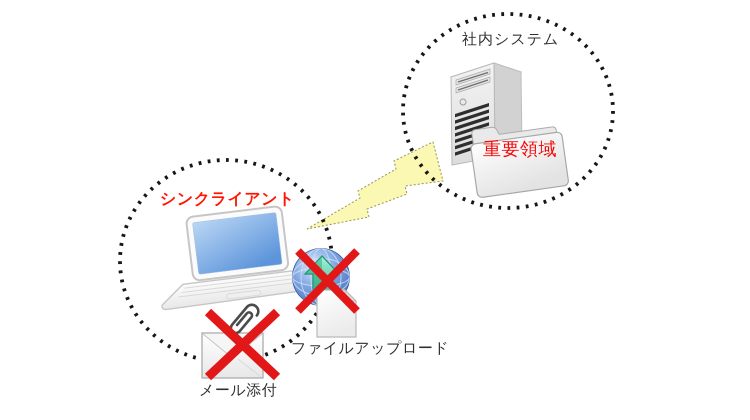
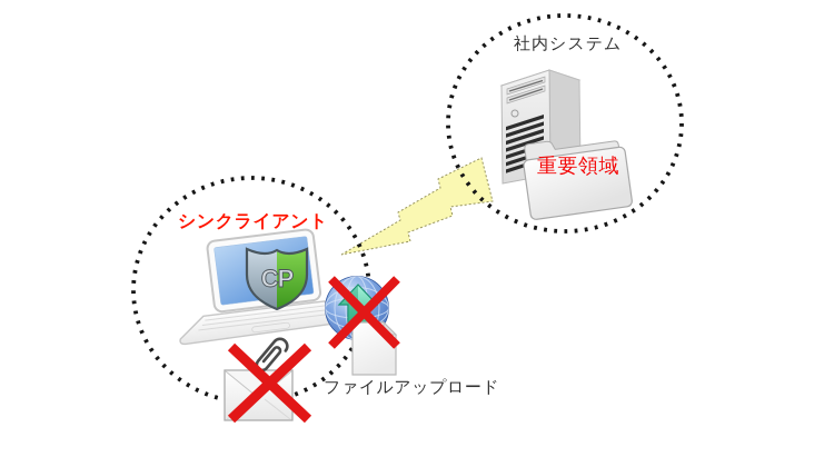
+ CP
  社内システム
  重要領域
  シンクライアント
- メール添付
  ファイルアップロード
